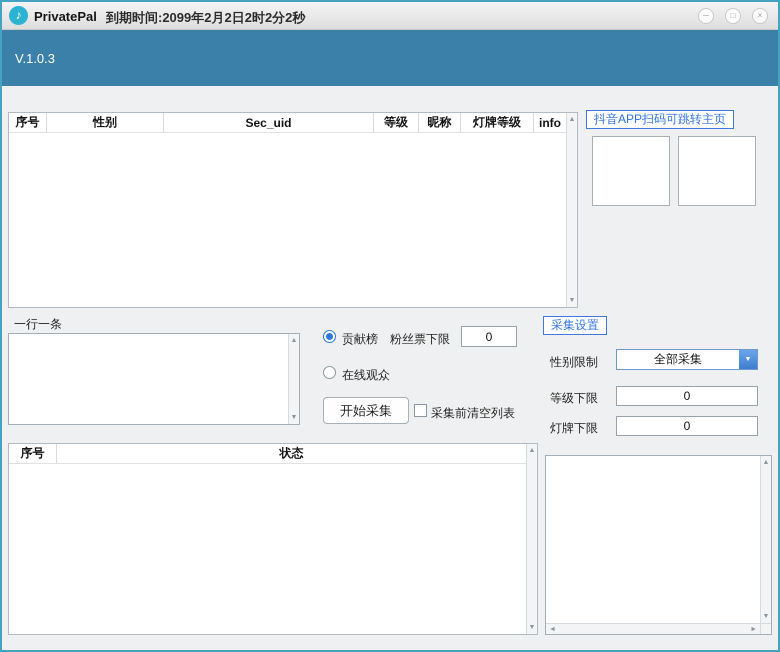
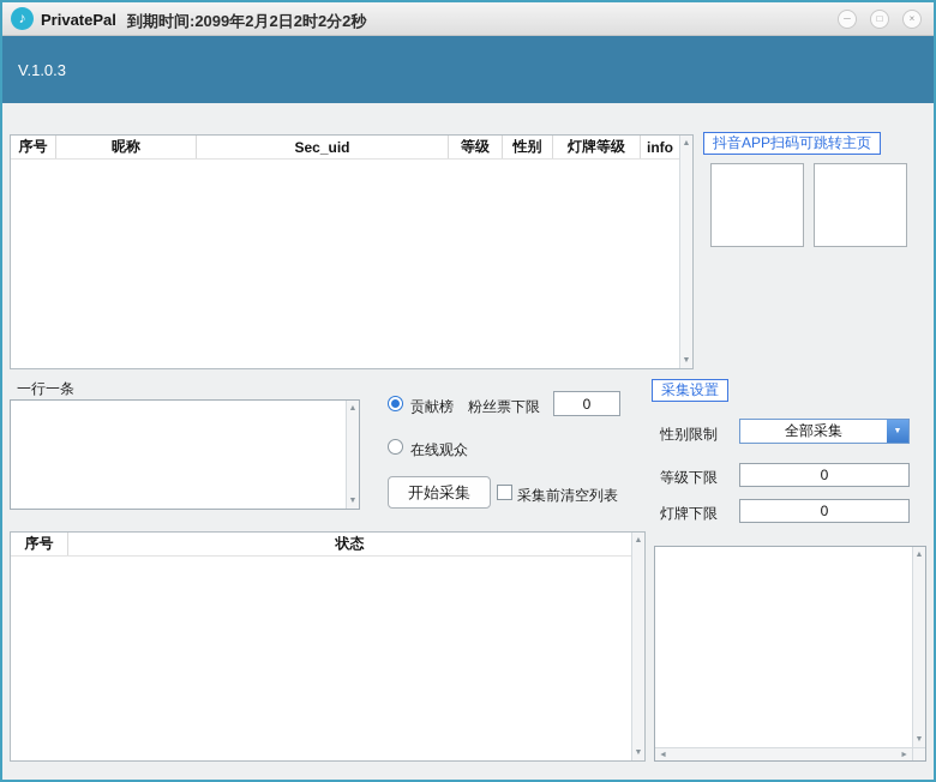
  ♪
  PrivatePal
  到期时间:2099年2月2日2时2分2秒
  ─
  □
  ×
  V.1.0.3
  序号
- 性别
+ 昵称
  Sec_uid
  等级
- 昵称
+ 性别
  灯牌等级
  info
  抖音APP扫码可跳转主页
  一行一条
  贡献榜
  粉丝票下限
  0
  在线观众
  开始采集
  采集前清空列表
  采集设置
  性别限制
  全部采集
  等级下限
  0
  灯牌下限
  0
  序号
  状态
